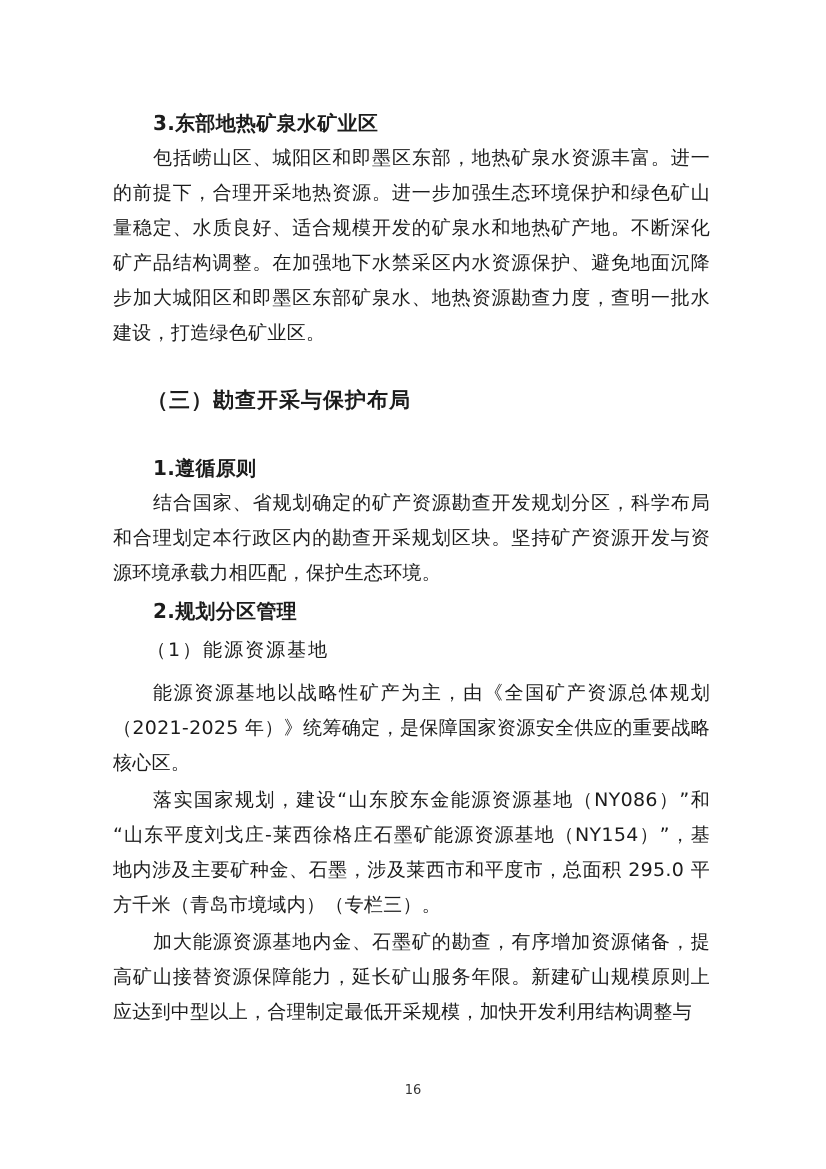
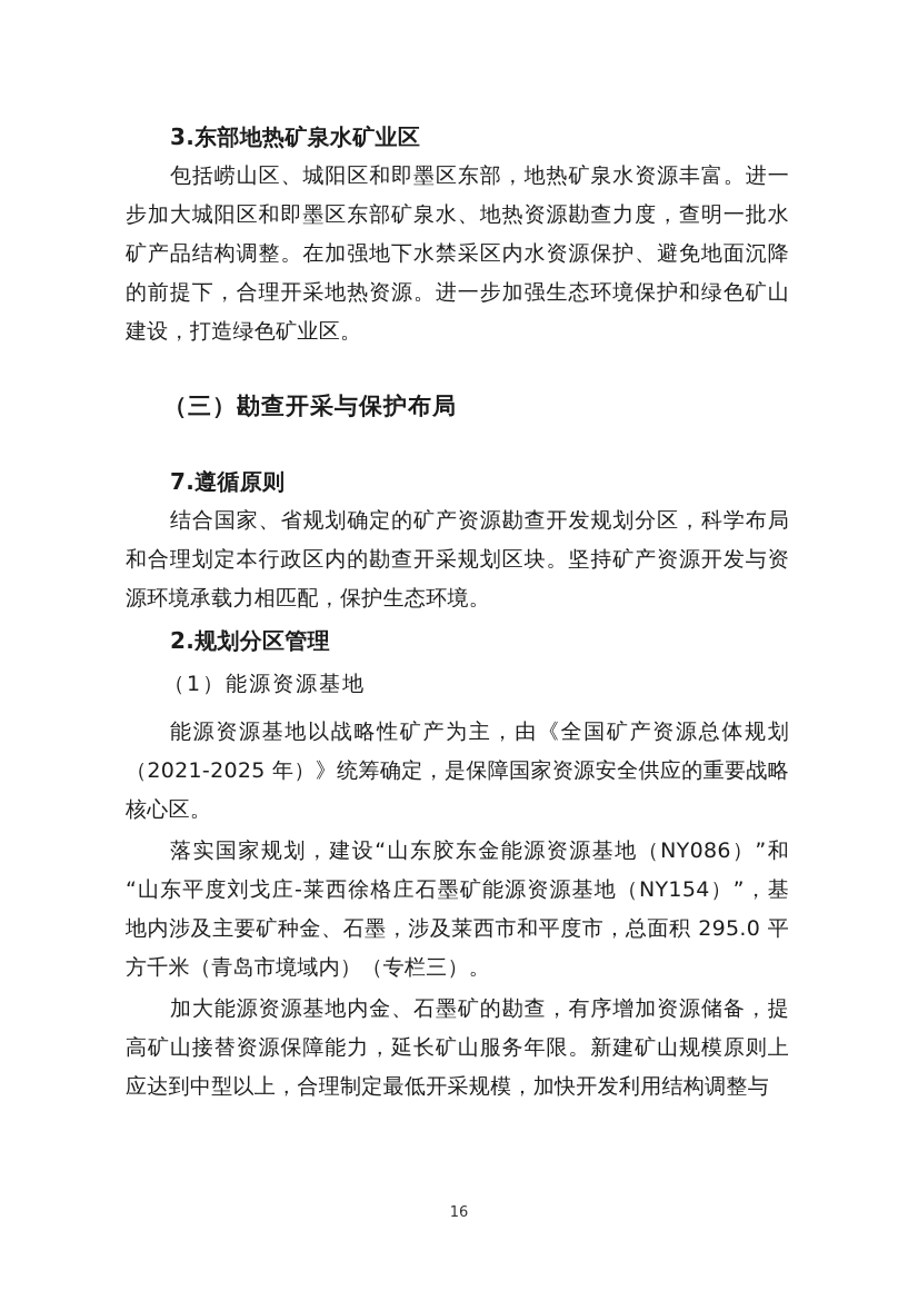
  3.东部地热矿泉水矿业区
  包括崂山区、城阳区和即墨区东部，地热矿泉水资源丰富。进一
- 的前提下，合理开采地热资源。进一步加强生态环境保护和绿色矿山
+ 步加大城阳区和即墨区东部矿泉水、地热资源勘查力度，查明一批水
- 量稳定、水质良好、适合规模开发的矿泉水和地热矿产地。不断深化
  矿产品结构调整。在加强地下水禁采区内水资源保护、避免地面沉降
- 步加大城阳区和即墨区东部矿泉水、地热资源勘查力度，查明一批水
+ 的前提下，合理开采地热资源。进一步加强生态环境保护和绿色矿山
  建设，打造绿色矿业区。
  （三）勘查开采与保护布局
- 1.遵循原则
+ 7.遵循原则
  结合国家、省规划确定的矿产资源勘查开发规划分区，科学布局
  和合理划定本行政区内的勘查开采规划区块。坚持矿产资源开发与资
  源环境承载力相匹配，保护生态环境。
  2.规划分区管理
  （1）能源资源基地
  能源资源基地以战略性矿产为主，由《全国矿产资源总体规划
  （2021-2025 年）》统筹确定，是保障国家资源安全供应的重要战略
  核心区。
  落实国家规划，建设“山东胶东金能源资源基地（NY086）”和
  “山东平度刘戈庄-莱西徐格庄石墨矿能源资源基地（NY154）”，基
  地内涉及主要矿种金、石墨，涉及莱西市和平度市，总面积 295.0 平
  方千米（青岛市境域内）（专栏三）。
  加大能源资源基地内金、石墨矿的勘查，有序增加资源储备，提
  高矿山接替资源保障能力，延长矿山服务年限。新建矿山规模原则上
  应达到中型以上，合理制定最低开采规模，加快开发利用结构调整与
  16
